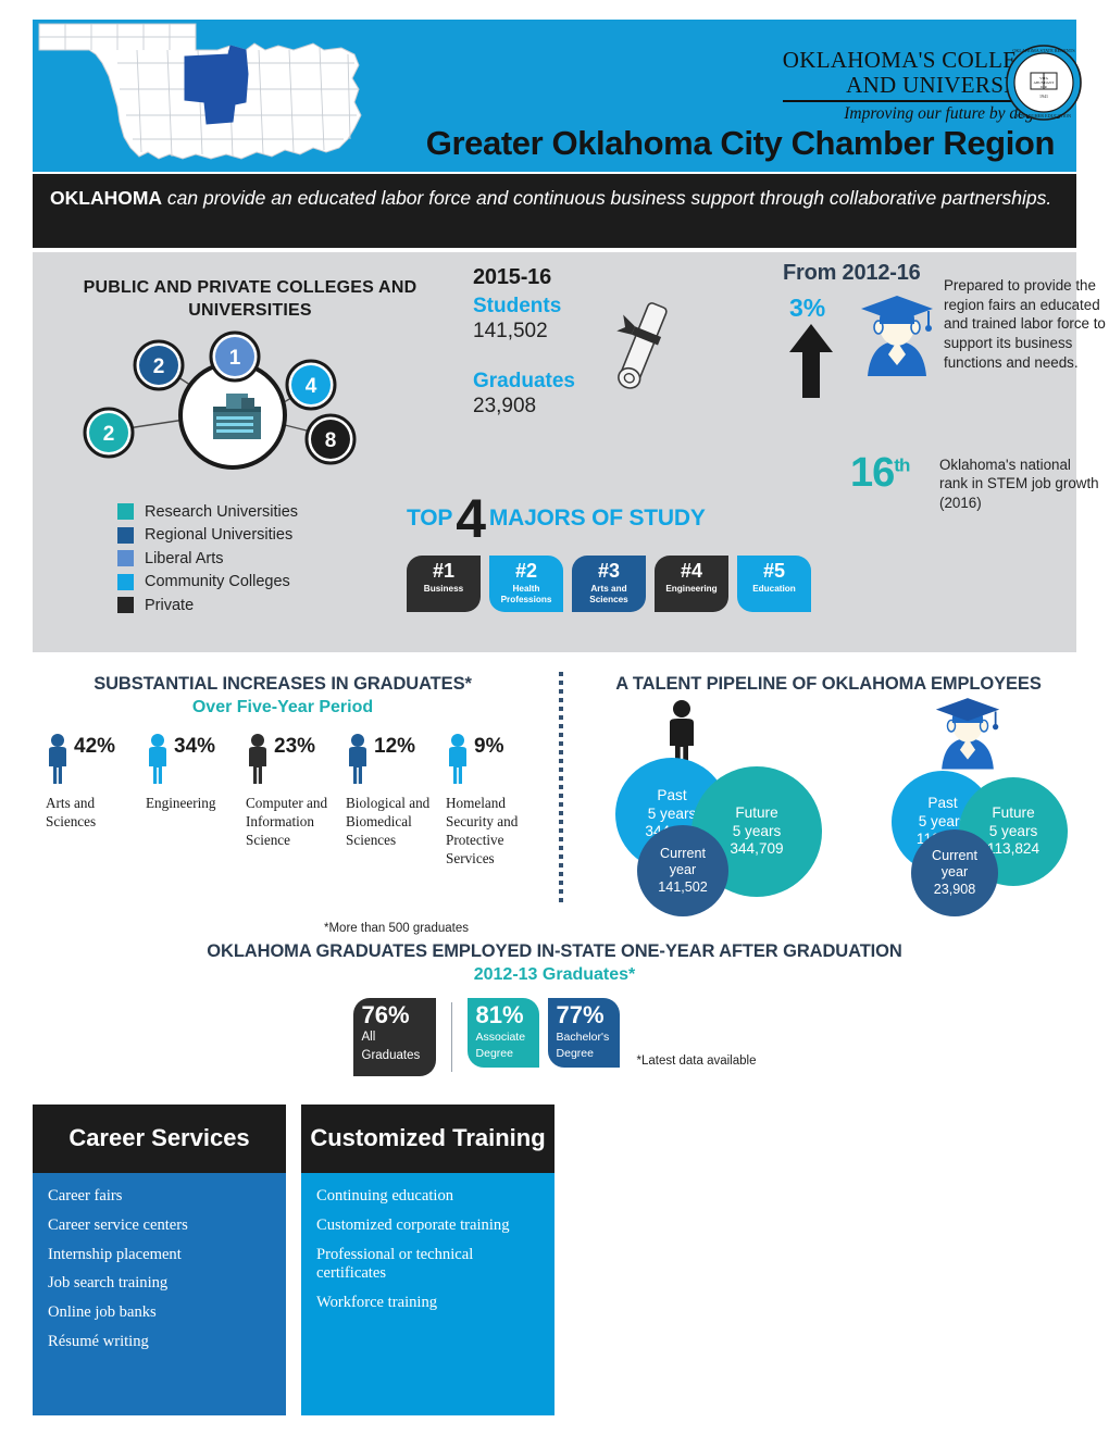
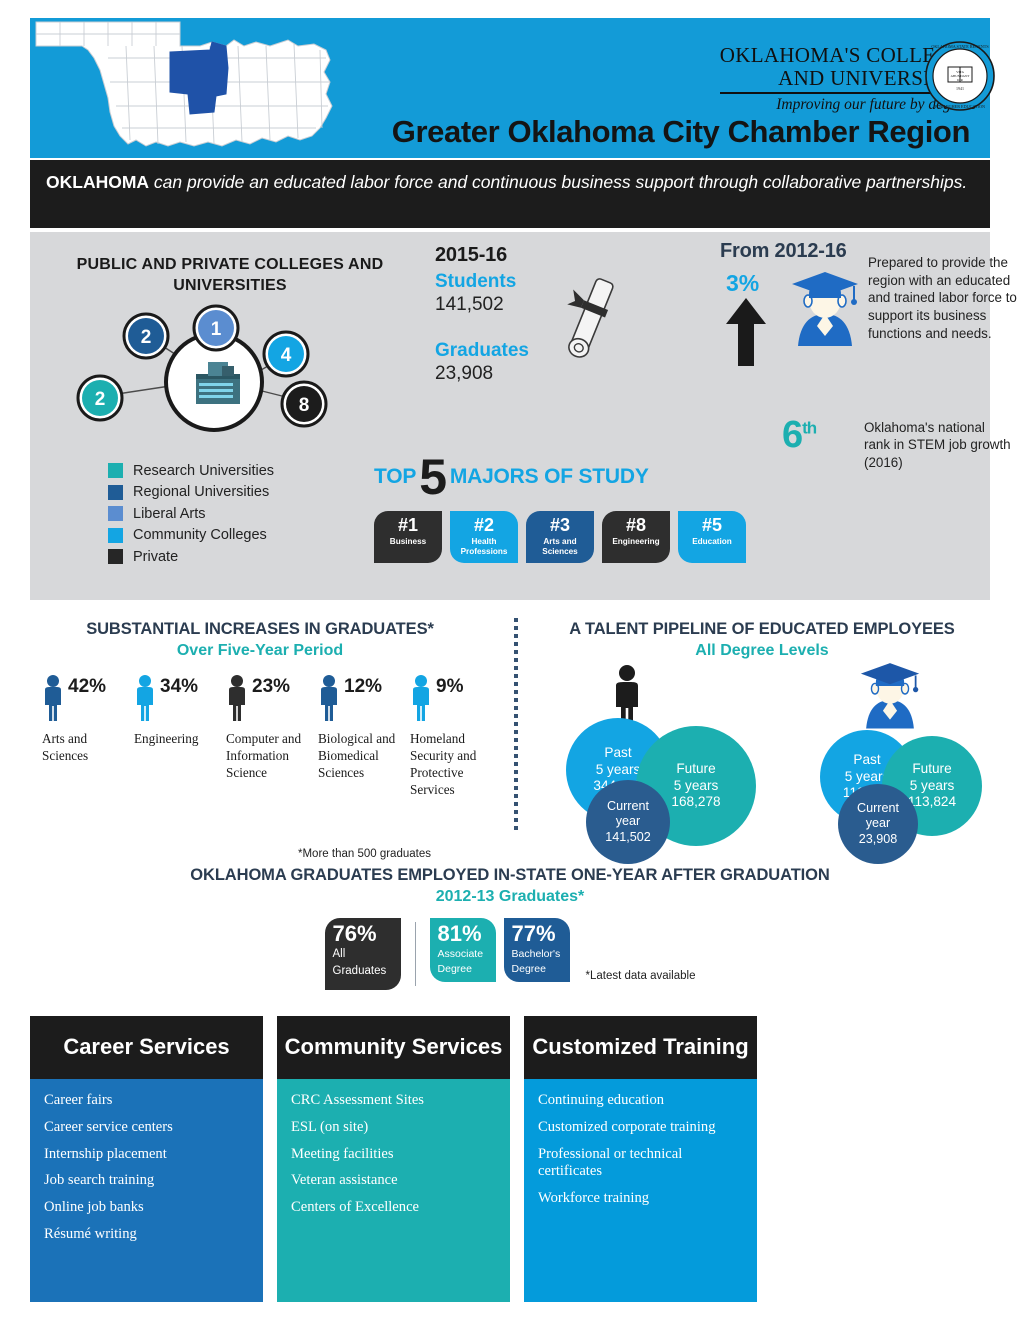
  OKLAHOMA'S COLLE
  Improving our future by de
  Greater Oklahoma City Chamber Region
  OKLAHOMA can provide an educated labor force and continuous business support through collaborative partnerships.
  PUBLIC AND PRIVATE COLLEGES AND UNIVERSITIES
  1
  2
  2
  4
  8
  Research Universities
  Regional Universities
  Liberal Arts
  Community Colleges
  Private
  2015-16
  Students
  141,502
  Graduates
  23,908
  From 2012-16
  3%
- Prepared to provide the region fairs an educated and trained labor force to support its business functions and needs.
+ Prepared to provide the region with an educated and trained labor force to support its business functions and needs.
- 16th
+ 6th
  Oklahoma's national rank in STEM job growth (2016)
- TOP 4 MAJORS OF STUDY
+ TOP 5 MAJORS OF STUDY
  #1
  Business
  #2
  Health Professions
  #3
  Arts and Sciences
- #4
+ #8
  Engineering
  #5
  Education
  SUBSTANTIAL INCREASES IN GRADUATES*
  Over Five-Year Period
  42%
  Arts and Sciences
  34%
  Engineering
  23%
  Computer and Information Science
  12%
  Biological and Biomedical Sciences
  9%
  Homeland Security and Protective Services
  *More than 500 graduates
- A TALENT PIPELINE OF OKLAHOMA EMPLOYEES
+ A TALENT PIPELINE OF EDUCATED EMPLOYEES
+ All Degree Levels
  Past
  5 years
  Future
  5 years
- 344,709
+ 168,278
  Current
  year
  141,502
  Past
  5 year
  Future
  5 years
  13,824
  Current
  year
  23,908
  OKLAHOMA GRADUATES EMPLOYED IN-STATE ONE-YEAR AFTER GRADUATION
  2012-13 Graduates*
  76%
  All
  Graduates
  81%
  Associate
  Degree
  77%
  Bachelor's
  Degree
  *Latest data available
  Career Services
  Career fairs
  Career service centers
  Internship placement
  Job search training
  Online job banks
  Résumé writing
+ Community Services
+ CRC Assessment Sites
+ ESL (on site)
+ Meeting facilities
+ Veteran assistance
+ Centers of Excellence
  Customized Training
  Continuing education
  Customized corporate training
  Professional or technical certificates
  Workforce training
